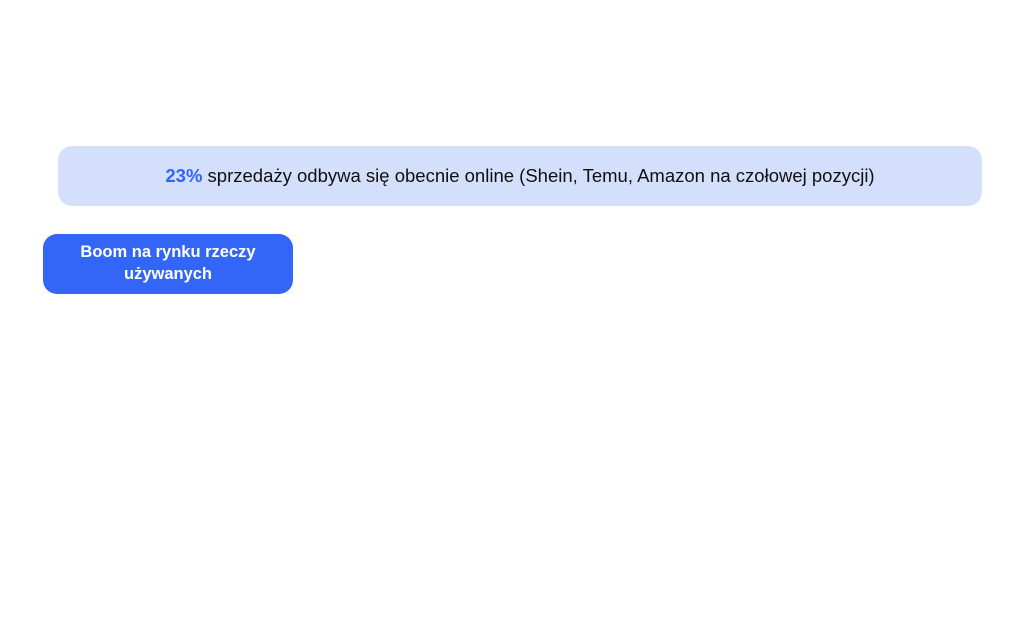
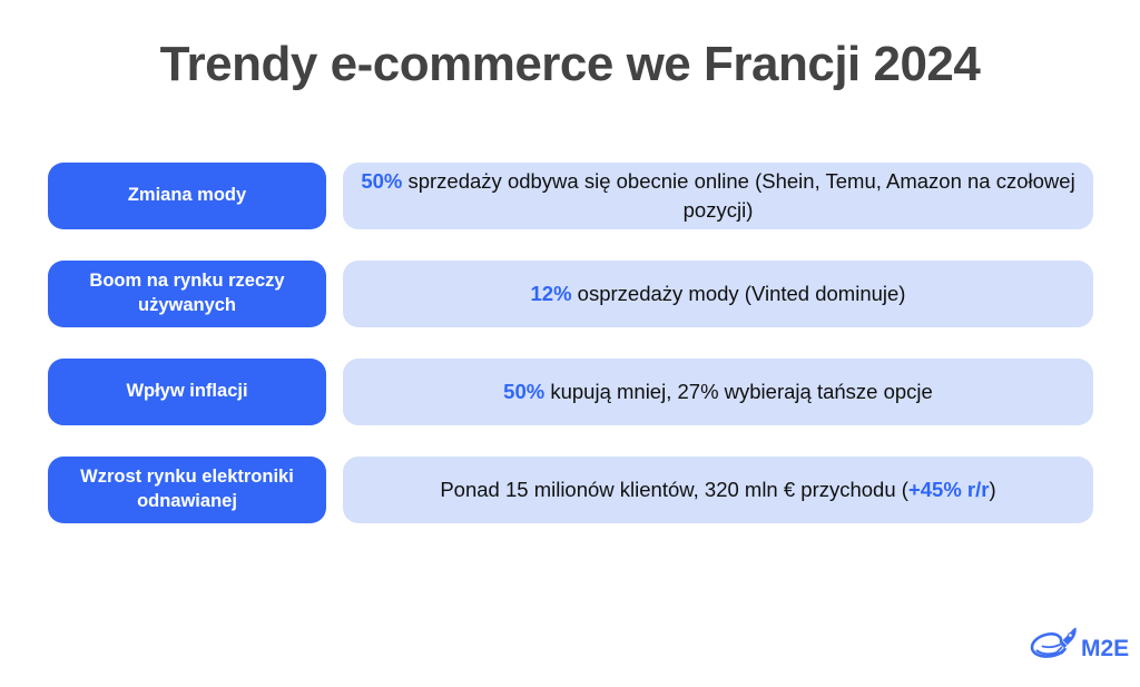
+ Trendy e-commerce we Francji 2024
+ Zmiana mody
- 23% sprzedaży odbywa się obecnie online (Shein, Temu, Amazon na czołowej pozycji)
+ 50% sprzedaży odbywa się obecnie online (Shein, Temu, Amazon na czołowej pozycji)
  Boom na rynku rzeczy używanych
+ 12% osprzedaży mody (Vinted dominuje)
+ Wpływ inflacji
+ 50% kupują mniej, 27% wybierają tańsze opcje
+ Wzrost rynku elektroniki odnawianej
+ Ponad 15 milionów klientów, 320 mln € przychodu (+45% r/r)
+ M2E
